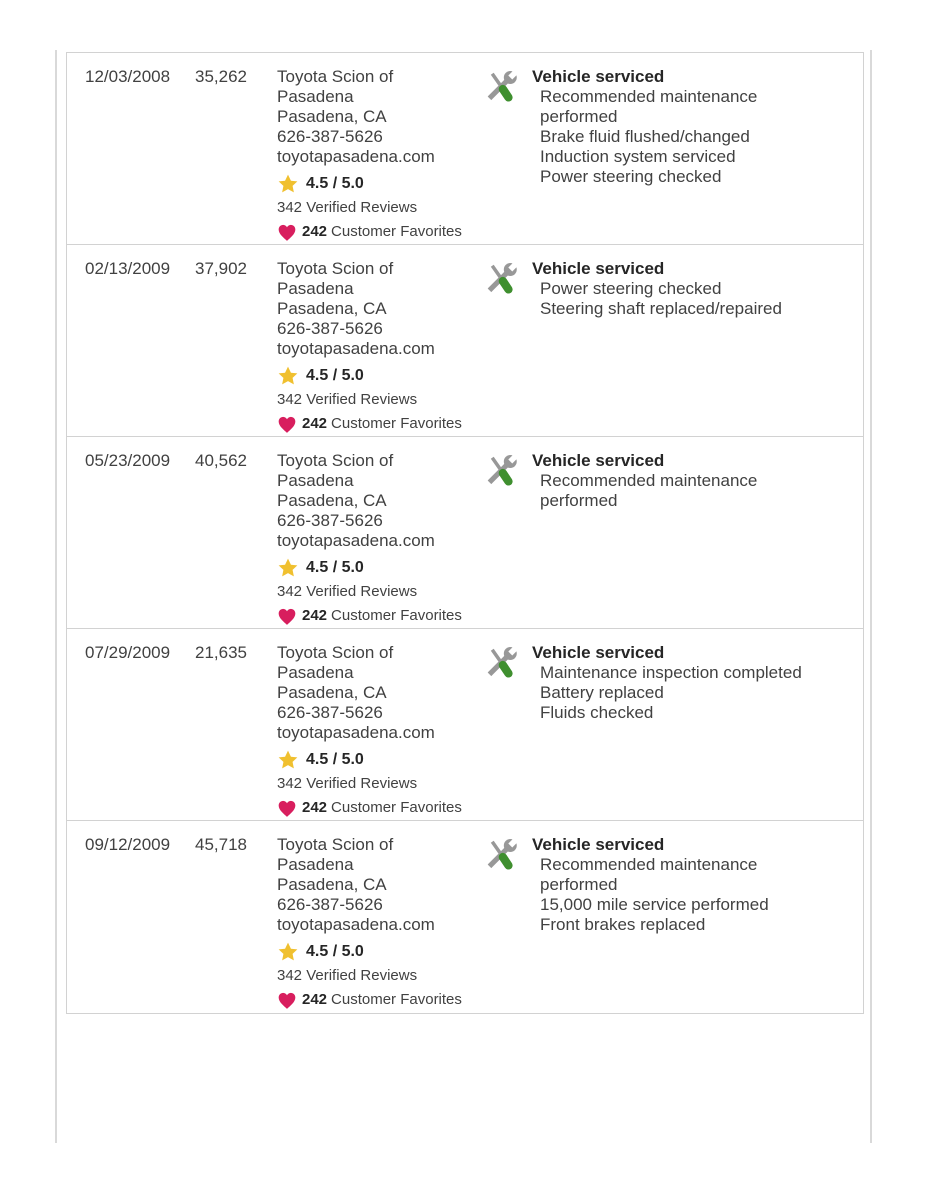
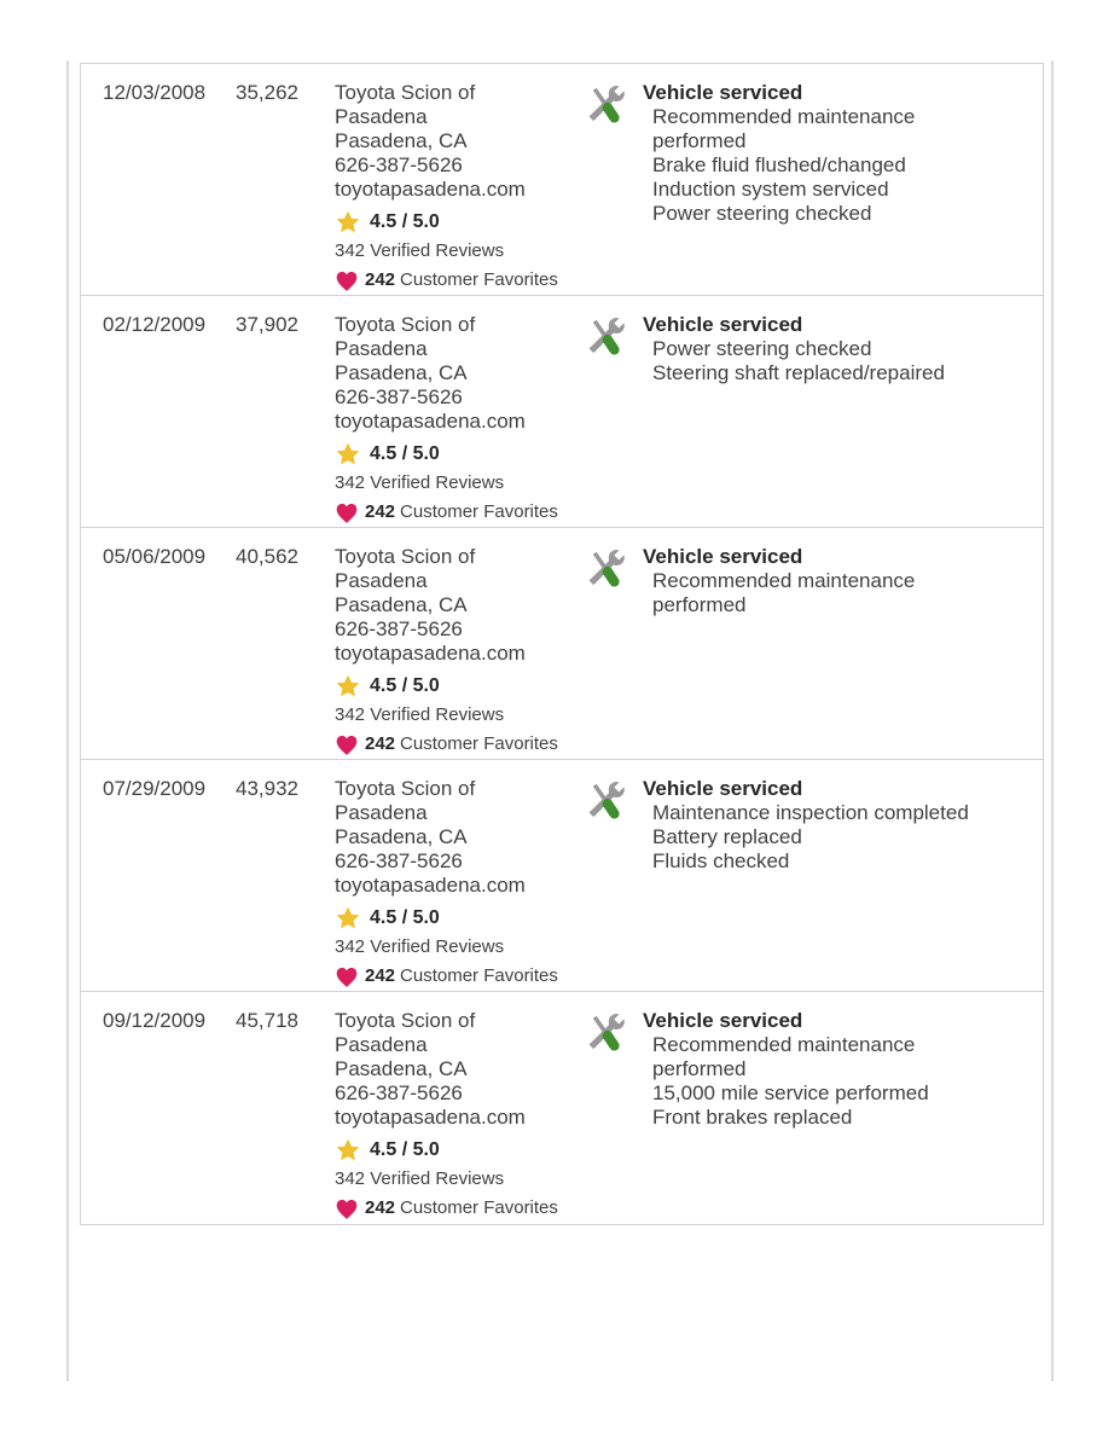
  12/03/2008
  35,262
  Toyota Scion of Pasadena
  Pasadena, CA
  626-387-5626
  toyotapasadena.com
  4.5 / 5.0
  342 Verified Reviews
  242
  Customer Favorites
  Vehicle serviced
  Recommended maintenance performed
  Brake fluid flushed/changed
  Induction system serviced
  Power steering checked
- 02/13/2009
+ 02/12/2009
  37,902
  Toyota Scion of Pasadena
  Pasadena, CA
  626-387-5626
  toyotapasadena.com
  4.5 / 5.0
  342 Verified Reviews
  242
  Customer Favorites
  Vehicle serviced
  Power steering checked
  Steering shaft replaced/repaired
- 05/23/2009
+ 05/06/2009
  40,562
  Toyota Scion of Pasadena
  Pasadena, CA
  626-387-5626
  toyotapasadena.com
  4.5 / 5.0
  342 Verified Reviews
  242
  Customer Favorites
  Vehicle serviced
  Recommended maintenance performed
  07/29/2009
- 21,635
+ 43,932
  Toyota Scion of Pasadena
  Pasadena, CA
  626-387-5626
  toyotapasadena.com
  4.5 / 5.0
  342 Verified Reviews
  242
  Customer Favorites
  Vehicle serviced
  Maintenance inspection completed
  Battery replaced
  Fluids checked
  09/12/2009
  45,718
  Toyota Scion of Pasadena
  Pasadena, CA
  626-387-5626
  toyotapasadena.com
  4.5 / 5.0
  342 Verified Reviews
  242
  Customer Favorites
  Vehicle serviced
  Recommended maintenance performed
  15,000 mile service performed
  Front brakes replaced
